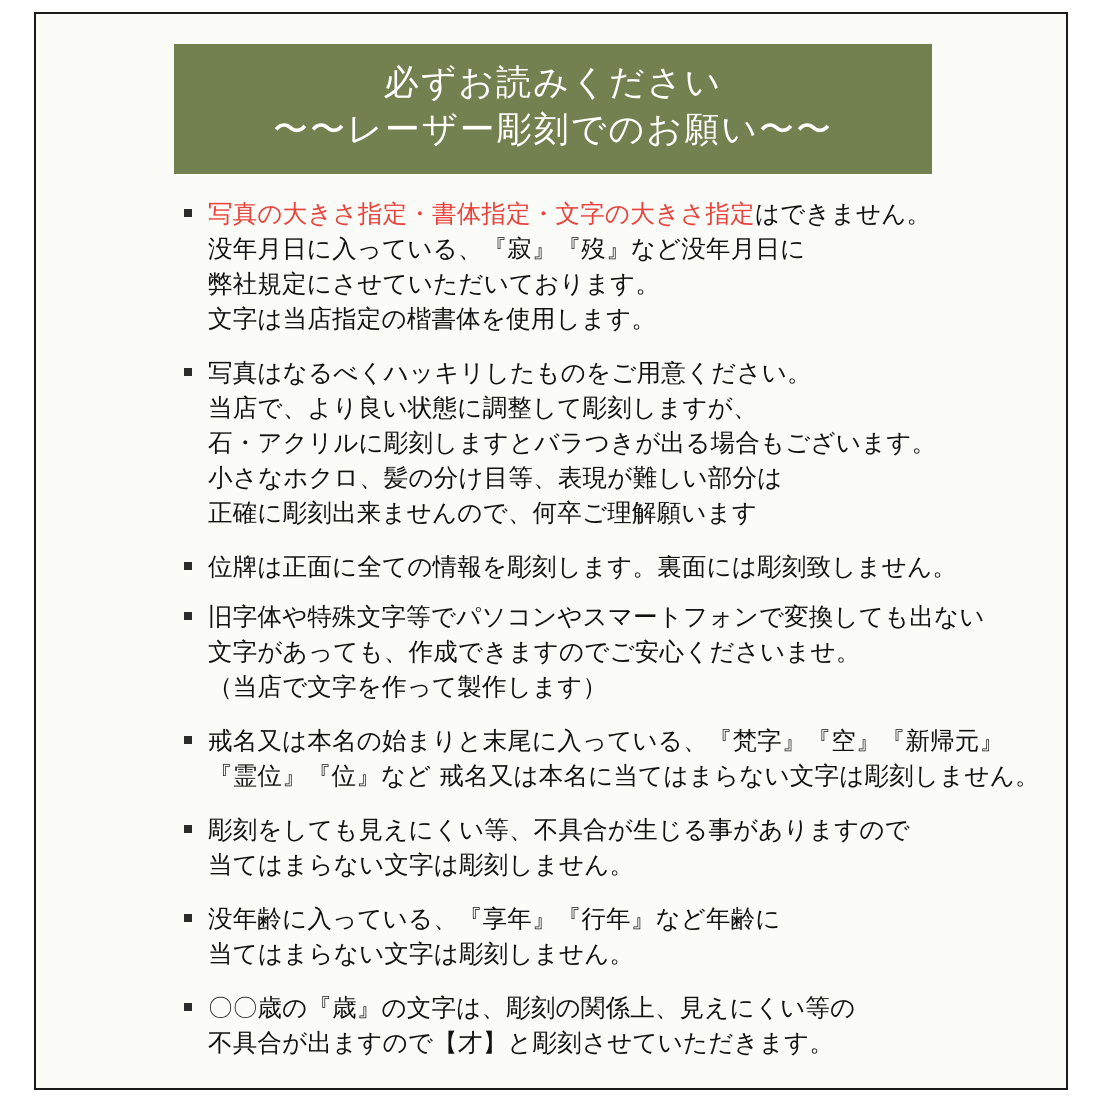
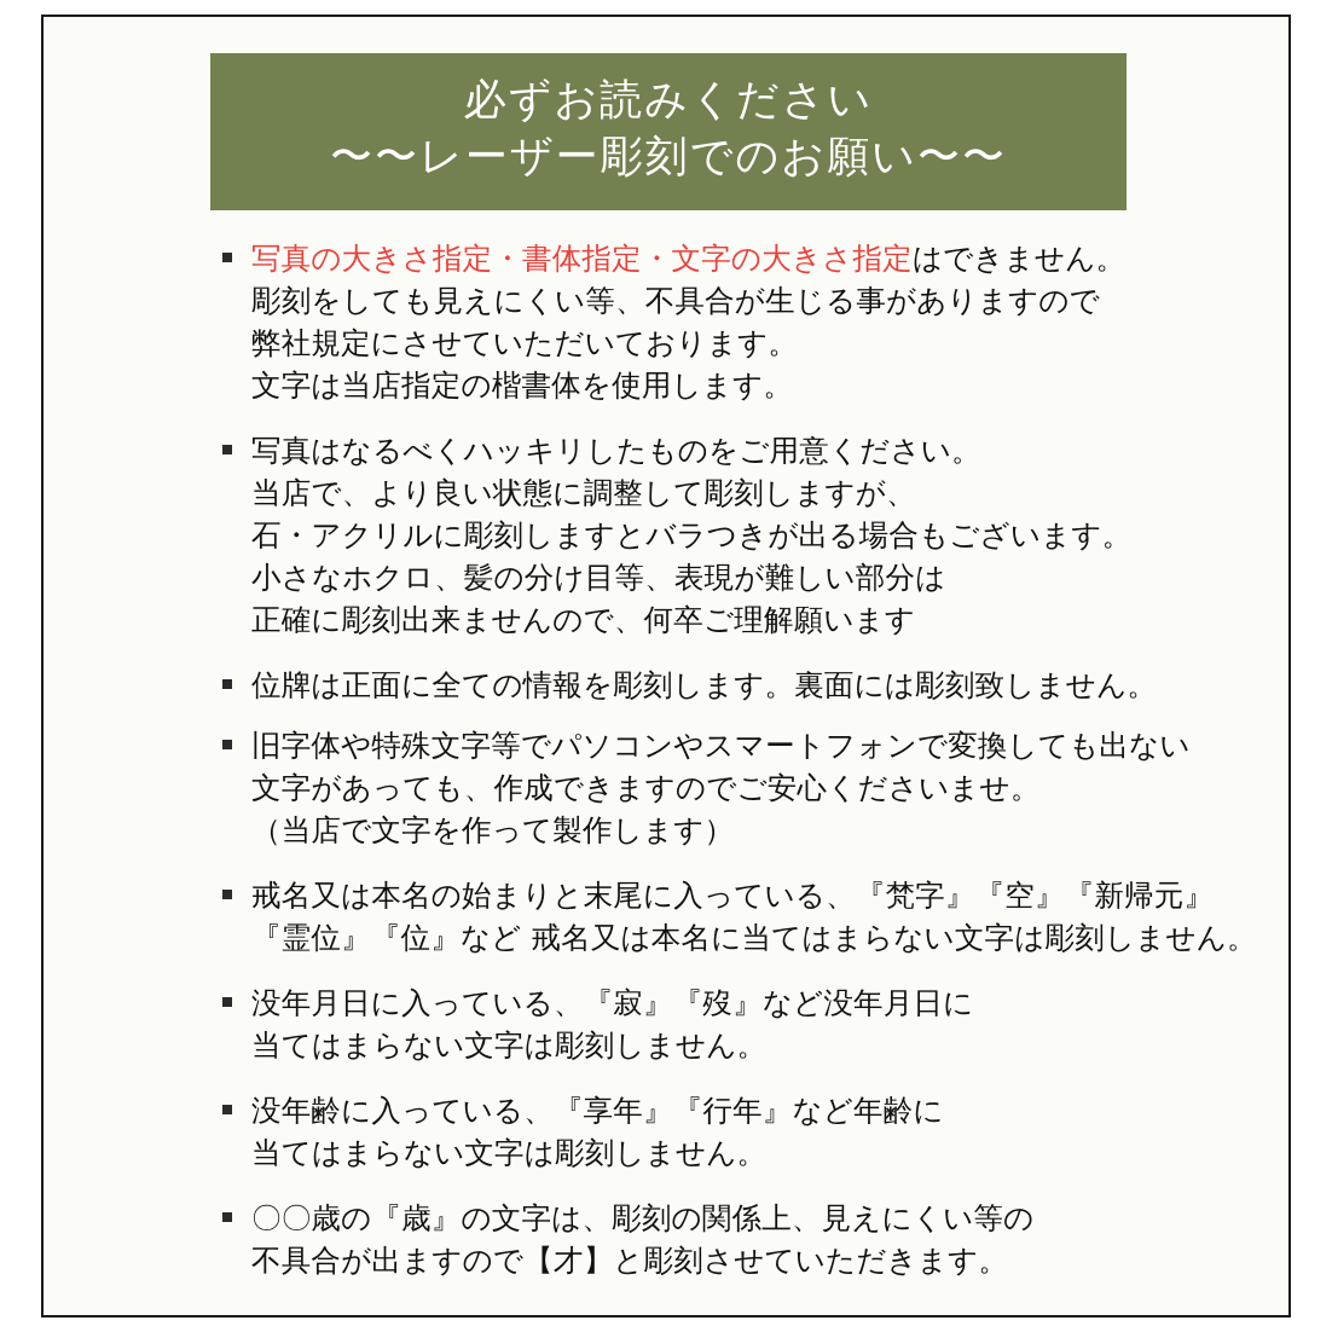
  必ずお読みください
  〜〜レーザー彫刻でのお願い〜〜
  写真の大きさ指定・書体指定・文字の大きさ指定はできません。
- 没年月日に入っている、『寂』『歿』など没年月日に
+ 彫刻をしても見えにくい等、不具合が生じる事がありますので
  弊社規定にさせていただいております。
  文字は当店指定の楷書体を使用します。
  写真はなるべくハッキリしたものをご用意ください。
  当店で、より良い状態に調整して彫刻しますが、
  石・アクリルに彫刻しますとバラつきが出る場合もございます。
  小さなホクロ、髪の分け目等、表現が難しい部分は
  正確に彫刻出来ませんので、何卒ご理解願います
  位牌は正面に全ての情報を彫刻します。裏面には彫刻致しません。
  旧字体や特殊文字等でパソコンやスマートフォンで変換しても出ない
  文字があっても、作成できますのでご安心くださいませ。
  （当店で文字を作って製作します）
  戒名又は本名の始まりと末尾に入っている、『梵字』『空』『新帰元』
  『霊位』『位』など 戒名又は本名に当てはまらない文字は彫刻しません。
- 彫刻をしても見えにくい等、不具合が生じる事がありますので
+ 没年月日に入っている、『寂』『歿』など没年月日に
  当てはまらない文字は彫刻しません。
  没年齢に入っている、『享年』『行年』など年齢に
  当てはまらない文字は彫刻しません。
  〇〇歳の『歳』の文字は、彫刻の関係上、見えにくい等の
  不具合が出ますので【才】と彫刻させていただきます。
